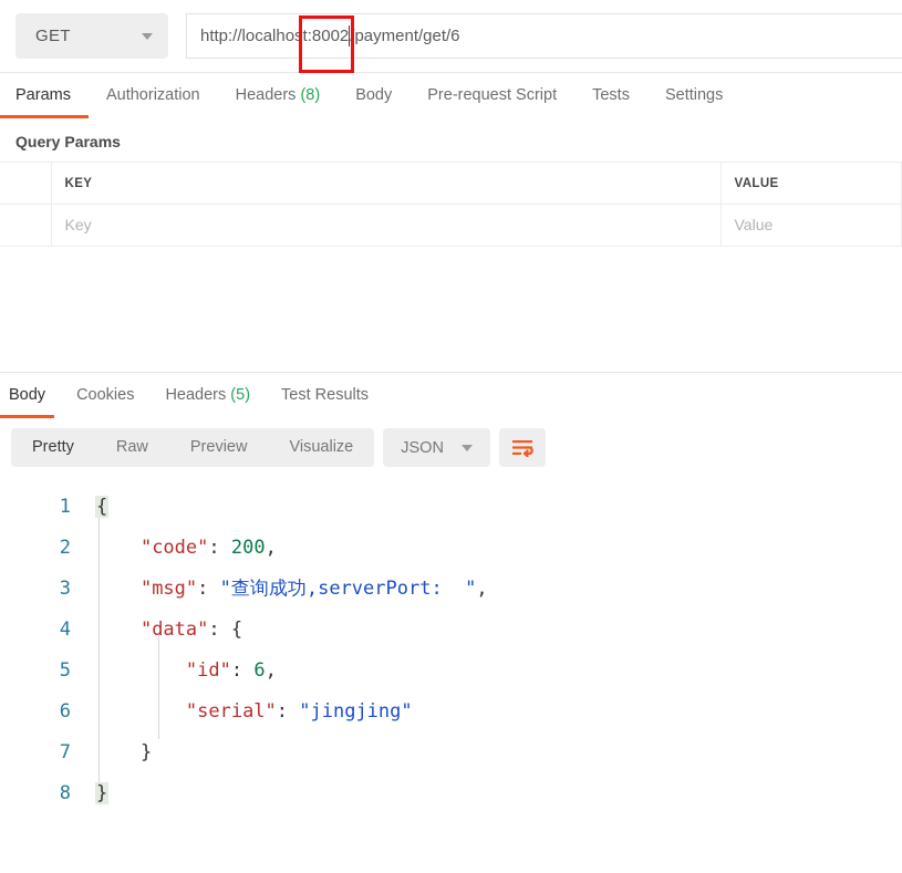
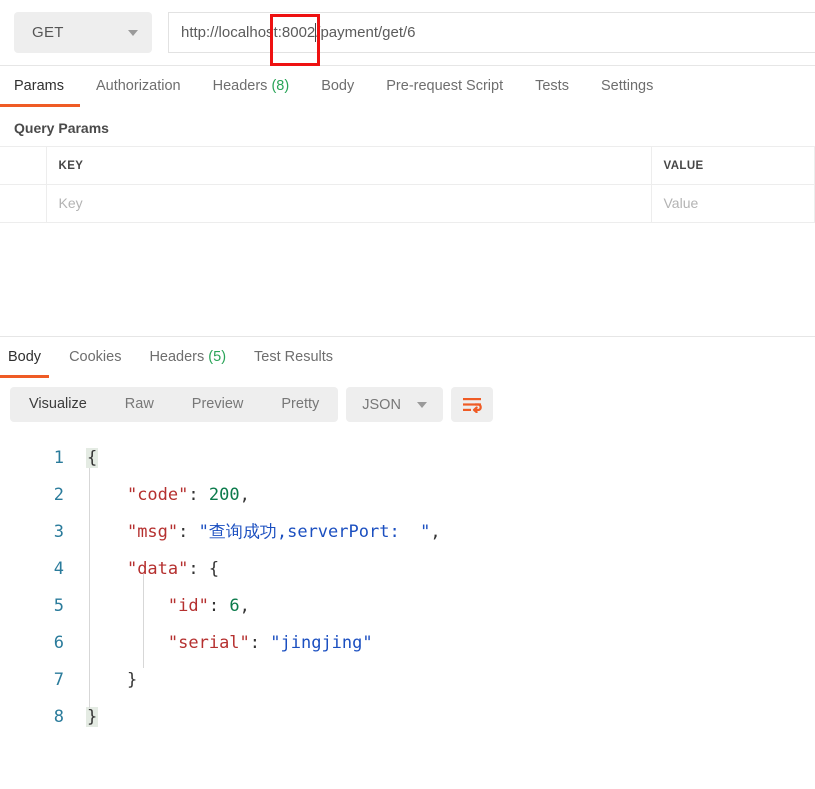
  GET
  http://localhost
  :8002
  /payment/get/6
  Params
  Authorization
  Headers (8)
  Body
  Pre-request Script
  Tests
  Settings
  Query Params
  	KEY	VALUE
  	Key	Value
  Body
  Cookies
  Headers (5)
  Test Results
- Pretty
+ Visualize
  Raw
  Preview
- Visualize
+ Pretty
  JSON
  1
  2
  3
  4
  5
  6
  7
  8
  {
  "code": 200,
  "msg": "查询成功,serverPort: ",
  "data": {
  "id": 6,
  "serial": "jingjing"
  }
  }
